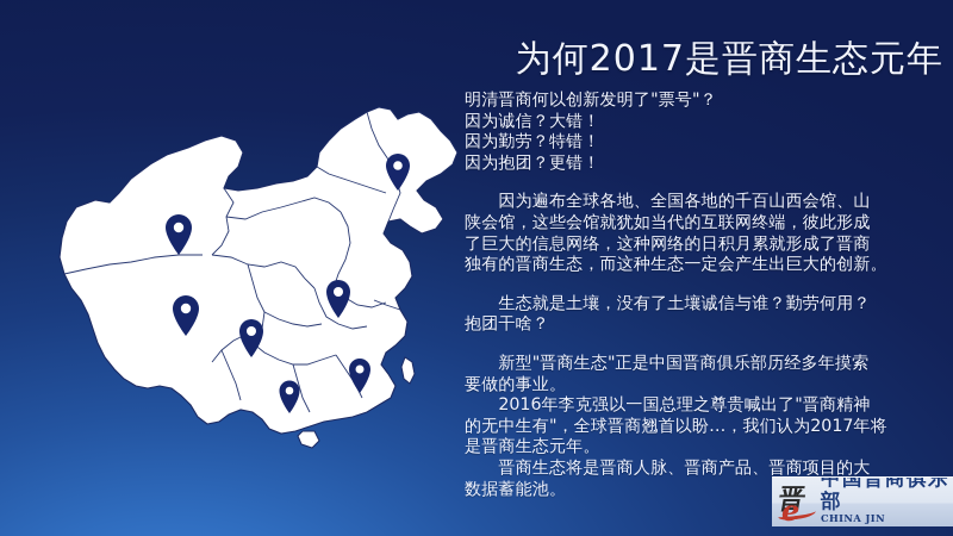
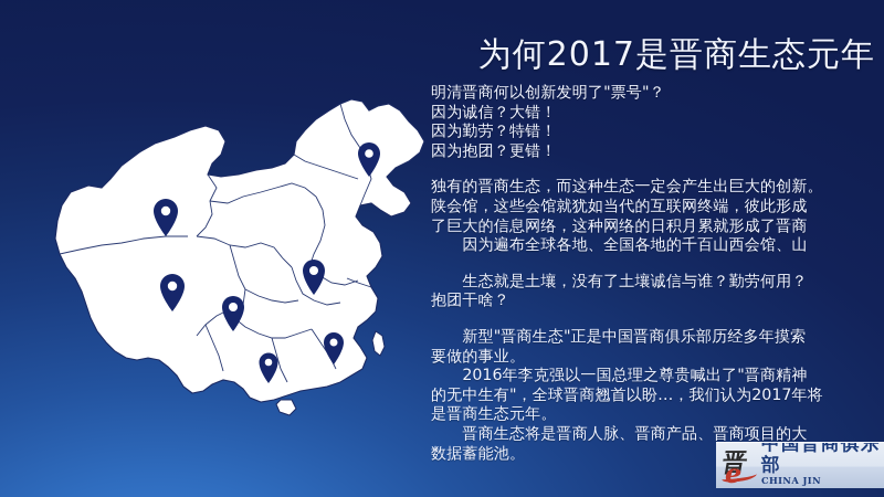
  为何2017是晋商生态元年
  明清晋商何以创新发明了"票号"？
  因为诚信？大错！
  因为勤劳？特错！
  因为抱团？更错！
- 因为遍布全球各地、全国各地的千百山西会馆、山
+ 独有的晋商生态，而这种生态一定会产生出巨大的创新。
  陕会馆，这些会馆就犹如当代的互联网终端，彼此形成
  了巨大的信息网络，这种网络的日积月累就形成了晋商
- 独有的晋商生态，而这种生态一定会产生出巨大的创新。
+ 因为遍布全球各地、全国各地的千百山西会馆、山
  生态就是土壤，没有了土壤诚信与谁？勤劳何用？
  抱团干啥？
  新型"晋商生态"正是中国晋商俱乐部历经多年摸索
  要做的事业。
  2016年李克强以一国总理之尊贵喊出了"晋商精神
  的无中生有"，全球晋商翘首以盼…，我们认为2017年将
  是晋商生态元年。
  晋商生态将是晋商人脉、晋商产品、晋商项目的大
  数据蓄能池。
  e
  中国晋商俱乐部
